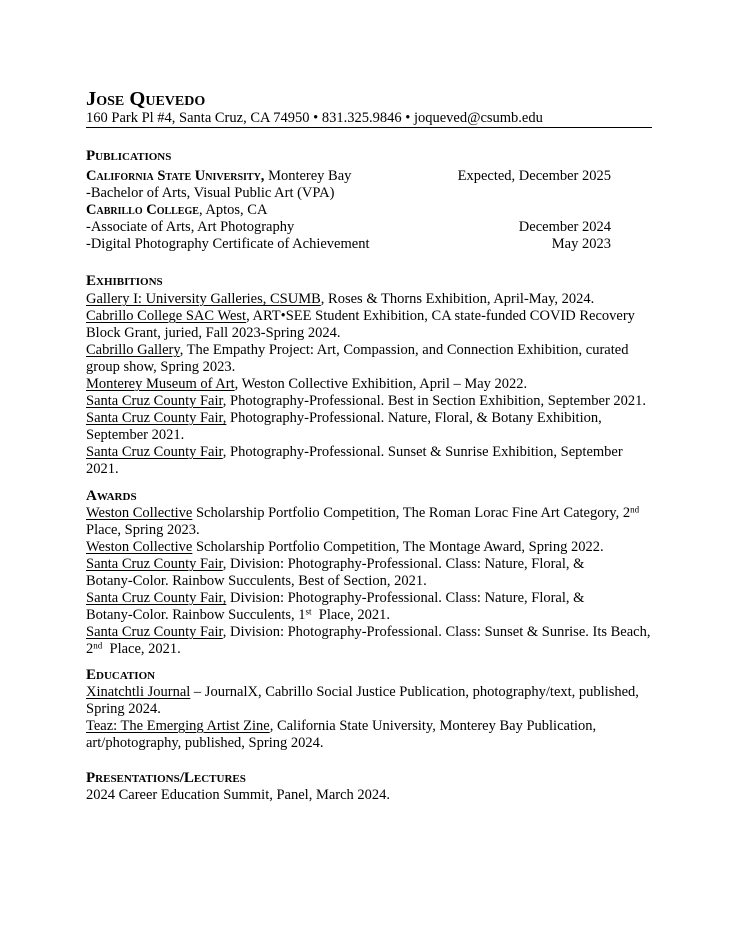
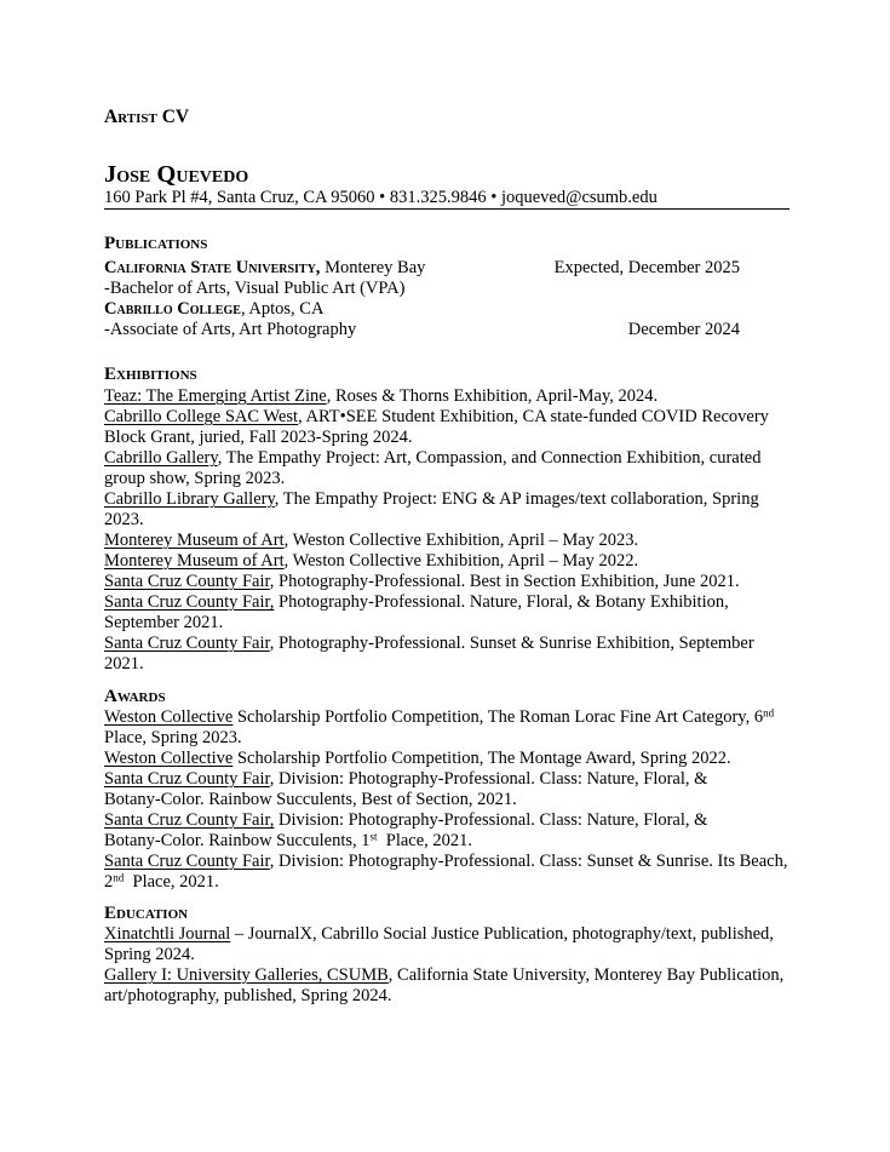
+ Artist CV
  Jose Quevedo
- 160 Park Pl #4, Santa Cruz, CA 74950 • 831.325.9846 • joqueved@csumb.edu
+ 160 Park Pl #4, Santa Cruz, CA 95060 • 831.325.9846 • joqueved@csumb.edu
  Publications
  California State University, Monterey Bay
  Expected, December 2025
  -Bachelor of Arts, Visual Public Art (VPA)
  Cabrillo College, Aptos, CA
  -Associate of Arts, Art Photography
  December 2024
- -Digital Photography Certificate of Achievement
- May 2023
  Exhibitions
- Gallery I: University Galleries, CSUMB, Roses & Thorns Exhibition, April-May, 2024.
+ Teaz: The Emerging Artist Zine, Roses & Thorns Exhibition, April-May, 2024.
  Cabrillo College SAC West, ART•SEE Student Exhibition, CA state-funded COVID Recovery
  Block Grant, juried, Fall 2023-Spring 2024.
  Cabrillo Gallery, The Empathy Project: Art, Compassion, and Connection Exhibition, curated
  group show, Spring 2023.
+ Cabrillo Library Gallery, The Empathy Project: ENG & AP images/text collaboration, Spring 2023.
+ Monterey Museum of Art, Weston Collective Exhibition, April – May 2023.
  Monterey Museum of Art, Weston Collective Exhibition, April – May 2022.
- Santa Cruz County Fair, Photography-Professional. Best in Section Exhibition, September 2021.
+ Santa Cruz County Fair, Photography-Professional. Best in Section Exhibition, June 2021.
  Santa Cruz County Fair, Photography-Professional. Nature, Floral, & Botany Exhibition,
  September 2021.
  Santa Cruz County Fair, Photography-Professional. Sunset & Sunrise Exhibition, September
  2021.
  Awards
- Weston Collective Scholarship Portfolio Competition, The Roman Lorac Fine Art Category, 2nd
+ Weston Collective Scholarship Portfolio Competition, The Roman Lorac Fine Art Category, 6nd
  Place, Spring 2023.
  Weston Collective Scholarship Portfolio Competition, The Montage Award, Spring 2022.
  Santa Cruz County Fair, Division: Photography-Professional. Class: Nature, Floral, &
  Botany-Color. Rainbow Succulents, Best of Section, 2021.
  Santa Cruz County Fair, Division: Photography-Professional. Class: Nature, Floral, &
  Botany-Color. Rainbow Succulents, 1st Place, 2021.
  Santa Cruz County Fair, Division: Photography-Professional. Class: Sunset & Sunrise. Its Beach,
  2nd Place, 2021.
  Education
  Xinatchtli Journal – JournalX, Cabrillo Social Justice Publication, photography/text, published,
  Spring 2024.
- Teaz: The Emerging Artist Zine, California State University, Monterey Bay Publication,
+ Gallery I: University Galleries, CSUMB, California State University, Monterey Bay Publication,
  art/photography, published, Spring 2024.
- Presentations/Lectures
- 2024 Career Education Summit, Panel, March 2024.
